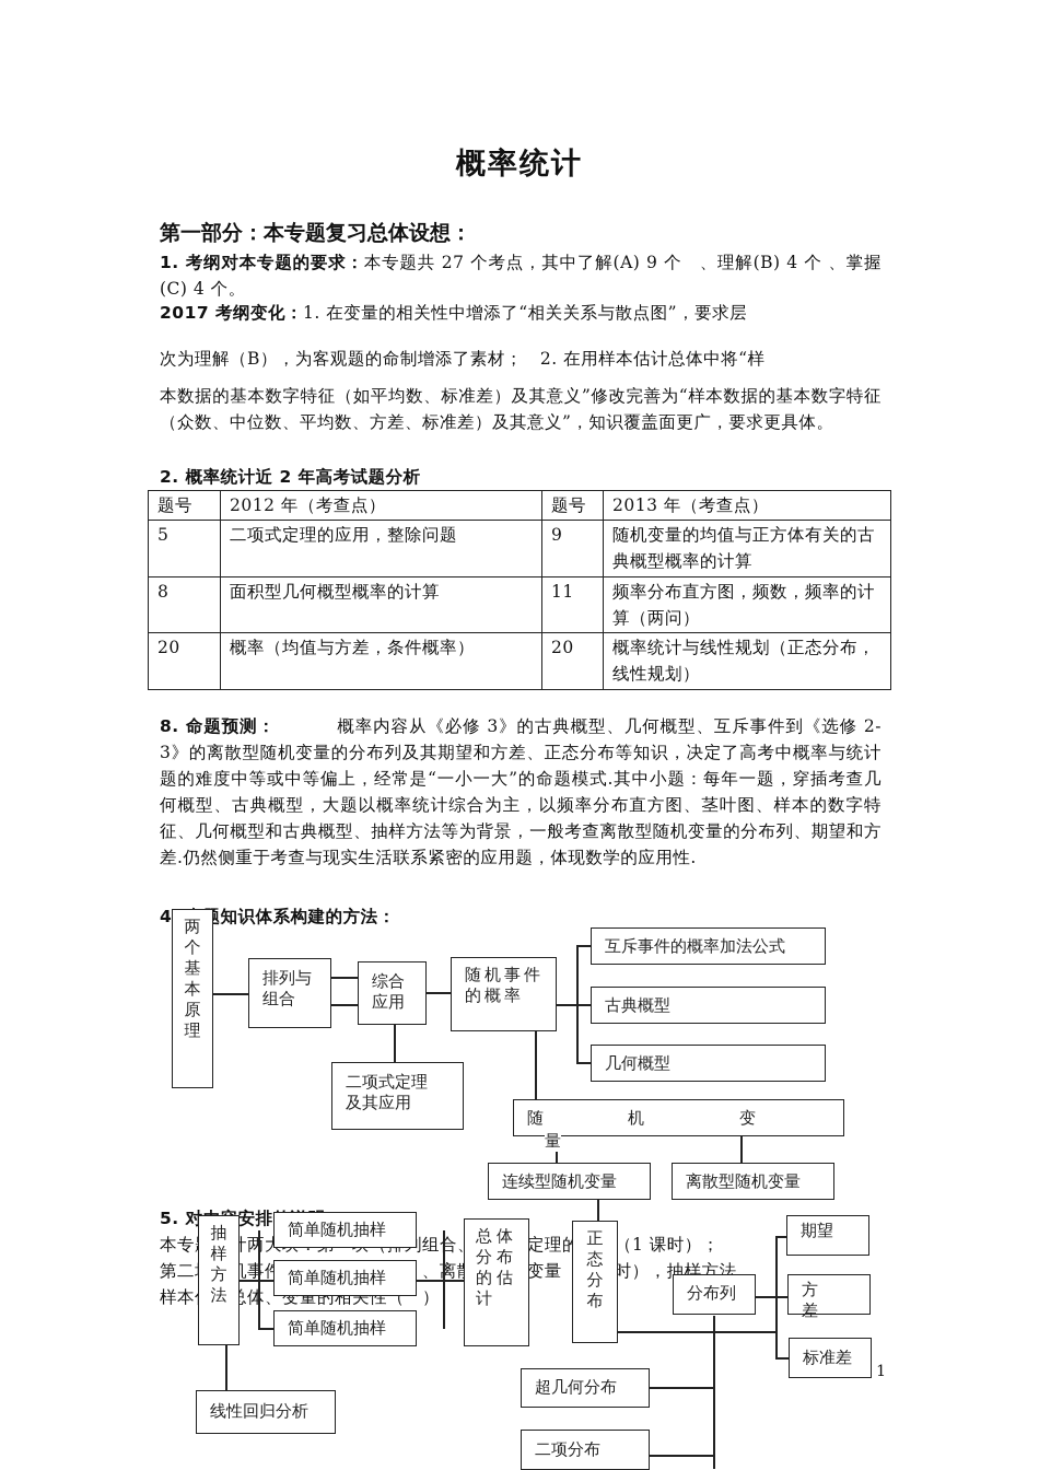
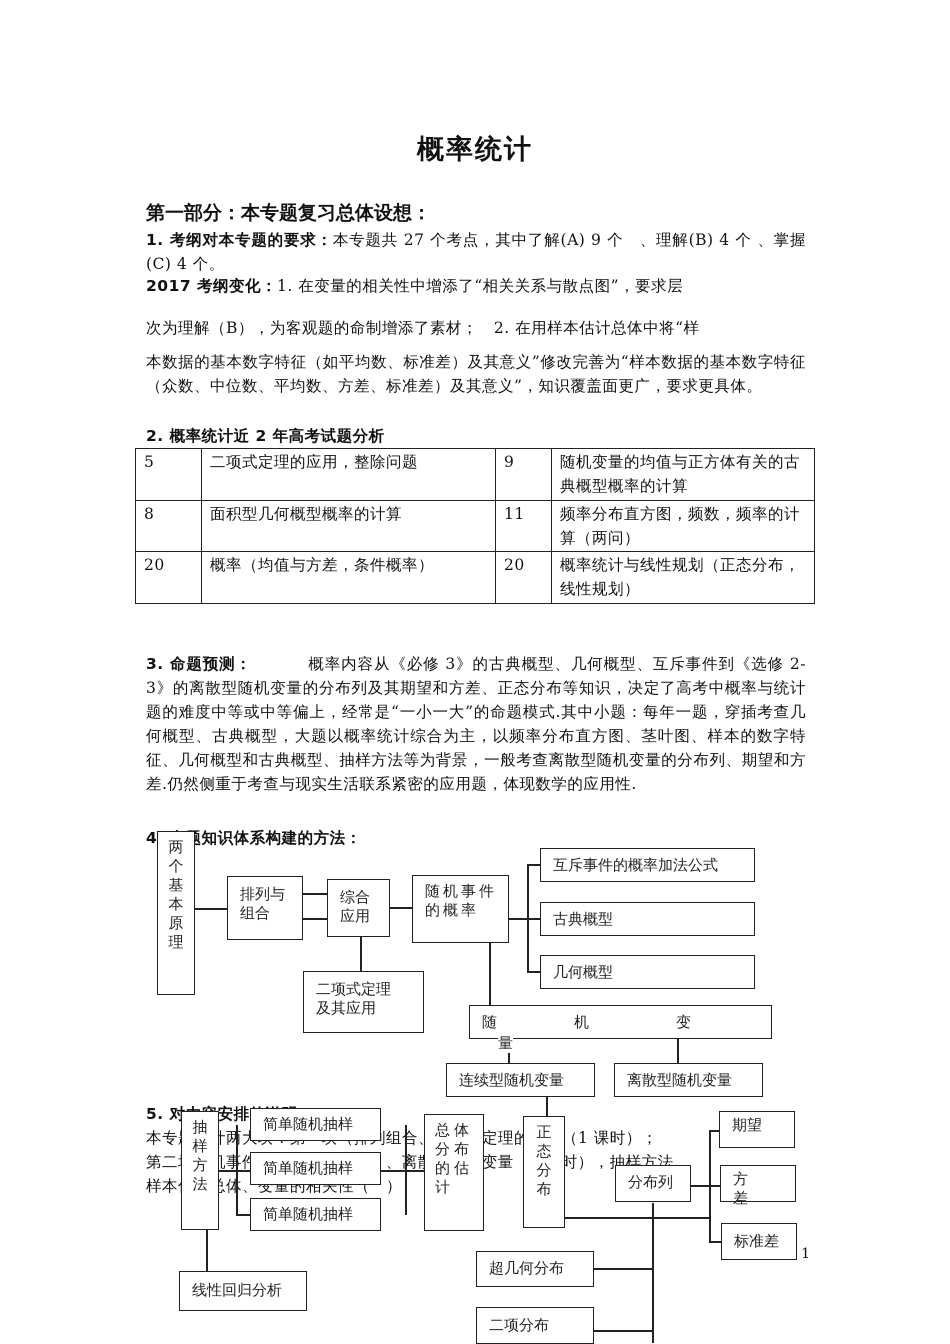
  概率统计
  第一部分：本专题复习总体设想：
  1. 考纲对本专题的要求：本专题共 27 个考点，其中了解(A) 9 个 、理解(B) 4 个 、掌握(C) 4 个。
  2017 考纲变化：1. 在变量的相关性中增添了“相关关系与散点图”，要求层
  次为理解（B），为客观题的命制增添了素材； 2. 在用样本估计总体中将“样
  本数据的基本数字特征（如平均数、标准差）及其意义”修改完善为“样本数据的基本数字特征（众数、中位数、平均数、方差、标准差）及其意义”，知识覆盖面更广，要求更具体。
  2. 概率统计近 2 年高考试题分析
- 题号	2012 年（考查点）	题号	2013 年（考查点）
  5	二项式定理的应用，整除问题	9	随机变量的均值与正方体有关的古典概型概率的计算
  8	面积型几何概型概率的计算	11	频率分布直方图，频数，频率的计算（两问）
  20	概率（均值与方差，条件概率）	20	概率统计与线性规划（正态分布，线性规划）
- 8. 命题预测： 概率内容从《必修 3》的古典概型、几何概型、互斥事件到《选修 2-3》的离散型随机变量的分布列及其期望和方差、正态分布等知识，决定了高考中概率与统计题的难度中等或中等偏上，经常是“一小一大”的命题模式.其中小题：每年一题，穿插考查几何概型、古典概型，大题以概率统计综合为主，以频率分布直方图、茎叶图、样本的数字特征、几何概型和古典概型、抽样方法等为背景，一般考查离散型随机变量的分布列、期望和方差.仍然侧重于考查与现实生活联系紧密的应用题，体现数学的应用性.
+ 3. 命题预测： 概率内容从《必修 3》的古典概型、几何概型、互斥事件到《选修 2-3》的离散型随机变量的分布列及其期望和方差、正态分布等知识，决定了高考中概率与统计题的难度中等或中等偏上，经常是“一小一大”的命题模式.其中小题：每年一题，穿插考查几何概型、古典概型，大题以概率统计综合为主，以频率分布直方图、茎叶图、样本的数字特征、几何概型和古典概型、抽样方法等为背景，一般考查离散型随机变量的分布列、期望和方差.仍然侧重于考查与现实生活联系紧密的应用题，体现数学的应用性.
  4知识体系构建的方法：
  样本体、变量的相关性（ ）
  两个基本原理
  排列与组合
  综合应用
  随机事件的概率
  二项式定理及其应用
  互斥事件的概率加法公式
  古典概型
  几何概型
  随
  机
  变
  量
  连续型随机变量
  离散型随机变量
  抽样方法
  简单随机抽样
  简单随机抽样
  简单随机抽样
  总体分布的估计
  正态分布
  分布列
  期望
  方差
  标准差
  超几何分布
  二项分布
  线性回归分析
  1
